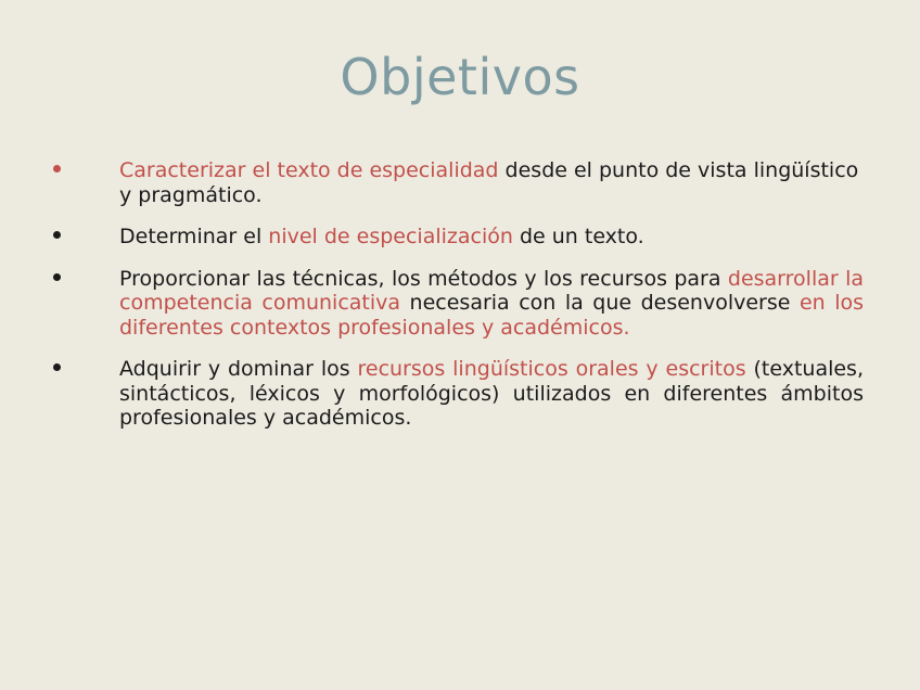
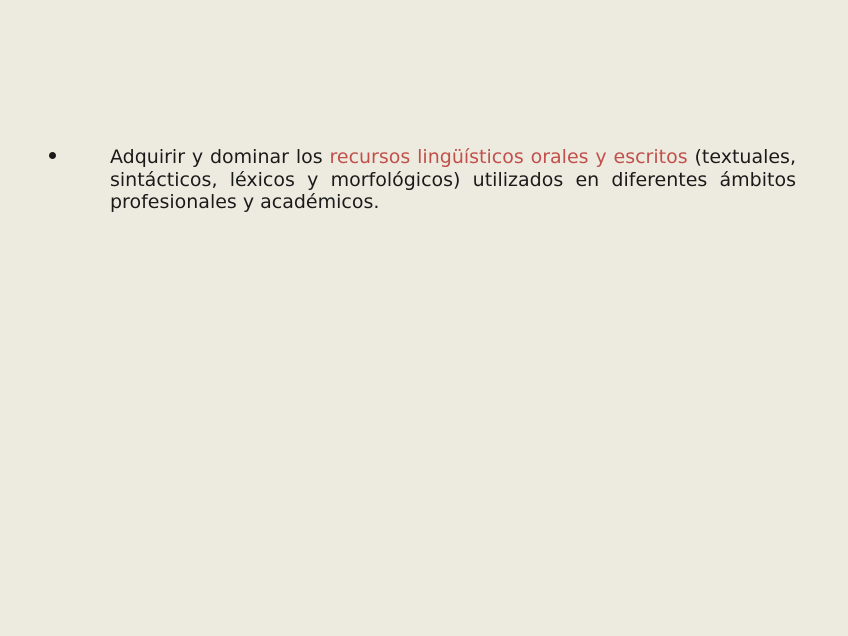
- Objetivos
- Caracterizar el texto de especialidad desde el punto de vista lingüístico y pragmático.
- Determinar el nivel de especialización de un texto.
- Proporcionar las técnicas, los métodos y los recursos para desarrollar la competencia comunicativa necesaria con la que desenvolverse en los diferentes contextos profesionales y académicos.
  Adquirir y dominar los recursos lingüísticos orales y escritos (textuales, sintácticos, léxicos y morfológicos) utilizados en diferentes ámbitos profesionales y académicos.
